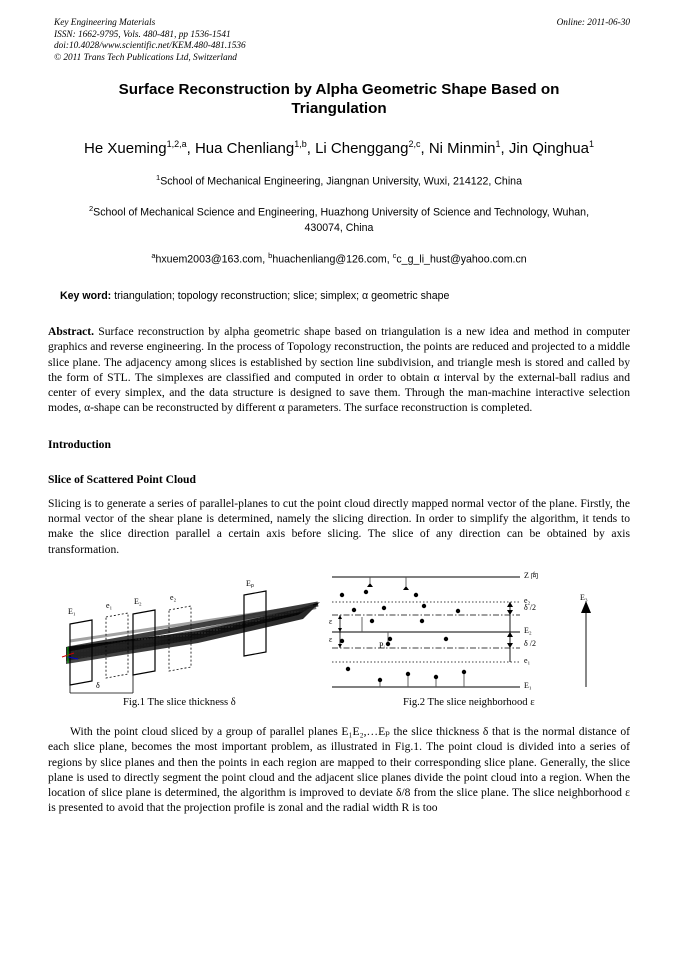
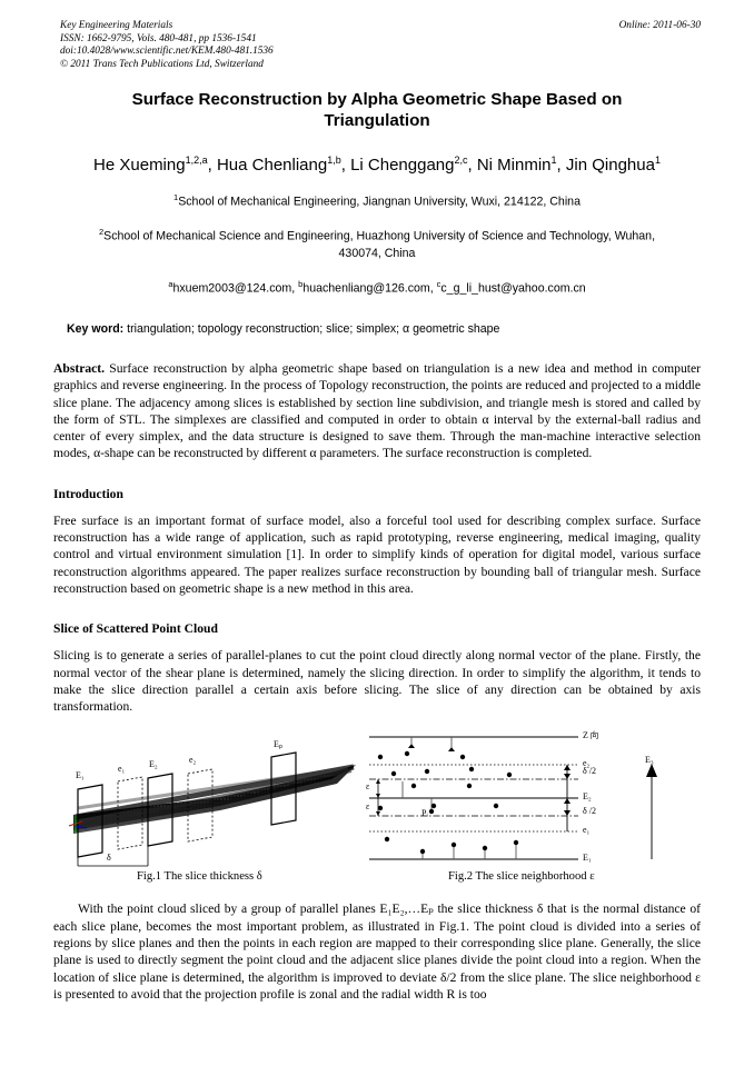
  Key Engineering Materials
  ISSN: 1662-9795, Vols. 480-481, pp 1536-1541
  doi:10.4028/www.scientific.net/KEM.480-481.1536
  © 2011 Trans Tech Publications Ltd, Switzerland
  Online: 2011-06-30
  Surface Reconstruction by Alpha Geometric Shape Based on Triangulation
  He Xueming1,2,a, Hua Chenliang1,b, Li Chenggang2,c, Ni Minmin1, Jin Qinghua1
  1School of Mechanical Engineering, Jiangnan University, Wuxi, 214122, China
  2School of Mechanical Science and Engineering, Huazhong University of Science and Technology, Wuhan, 430074, China
- ahxuem2003@163.com, bhuachenliang@126.com, cc_g_li_hust@yahoo.com.cn
+ ahxuem2003@124.com, bhuachenliang@126.com, cc_g_li_hust@yahoo.com.cn
  Key word: triangulation; topology reconstruction; slice; simplex; α geometric shape
  Abstract. Surface reconstruction by alpha geometric shape based on triangulation is a new idea and method in computer graphics and reverse engineering. In the process of Topology reconstruction, the points are reduced and projected to a middle slice plane. The adjacency among slices is established by section line subdivision, and triangle mesh is stored and called by the form of STL. The simplexes are classified and computed in order to obtain α interval by the external-ball radius and center of every simplex, and the data structure is designed to save them. Through the man-machine interactive selection modes, α-shape can be reconstructed by different α parameters. The surface reconstruction is completed.
  Introduction
+ Free surface is an important format of surface model, also a forceful tool used for describing complex surface. Surface reconstruction has a wide range of application, such as rapid prototyping, reverse engineering, medical imaging, quality control and virtual environment simulation [1]. In order to simplify kinds of operation for digital model, various surface reconstruction algorithms appeared. The paper realizes surface reconstruction by bounding ball of triangular mesh. Surface reconstruction based on geometric shape is a new method in this area.
  Slice of Scattered Point Cloud
- Slicing is to generate a series of parallel-planes to cut the point cloud directly mapped normal vector of the plane. Firstly, the normal vector of the shear plane is determined, namely the slicing direction. In order to simplify the algorithm, it tends to make the slice direction parallel a certain axis before slicing. The slice of any direction can be obtained by axis transformation.
+ Slicing is to generate a series of parallel-planes to cut the point cloud directly along normal vector of the plane. Firstly, the normal vector of the shear plane is determined, namely the slicing direction. In order to simplify the algorithm, it tends to make the slice direction parallel a certain axis before slicing. The slice of any direction can be obtained by axis transformation.
  E₁
  e₁
  E₂
  e₂
  Eₚ
  δ
  Z 向
  e₂
  δ /2
  E₂
  δ /2
  e₁
  E₁
  ε
  ε
  Pᵢ
  E₃
  Fig.1 The slice thickness δ
  Fig.2 The slice neighborhood ε
- With the point cloud sliced by a group of parallel planes E₁E₂,…Eₚ the slice thickness δ that is the normal distance of each slice plane, becomes the most important problem, as illustrated in Fig.1. The point cloud is divided into a series of regions by slice planes and then the points in each region are mapped to their corresponding slice plane. Generally, the slice plane is used to directly segment the point cloud and the adjacent slice planes divide the point cloud into a region. When the location of slice plane is determined, the algorithm is improved to deviate δ/8 from the slice plane. The slice neighborhood ε is presented to avoid that the projection profile is zonal and the radial width R is too
+ With the point cloud sliced by a group of parallel planes E₁E₂,…Eₚ the slice thickness δ that is the normal distance of each slice plane, becomes the most important problem, as illustrated in Fig.1. The point cloud is divided into a series of regions by slice planes and then the points in each region are mapped to their corresponding slice plane. Generally, the slice plane is used to directly segment the point cloud and the adjacent slice planes divide the point cloud into a region. When the location of slice plane is determined, the algorithm is improved to deviate δ/2 from the slice plane. The slice neighborhood ε is presented to avoid that the projection profile is zonal and the radial width R is too
